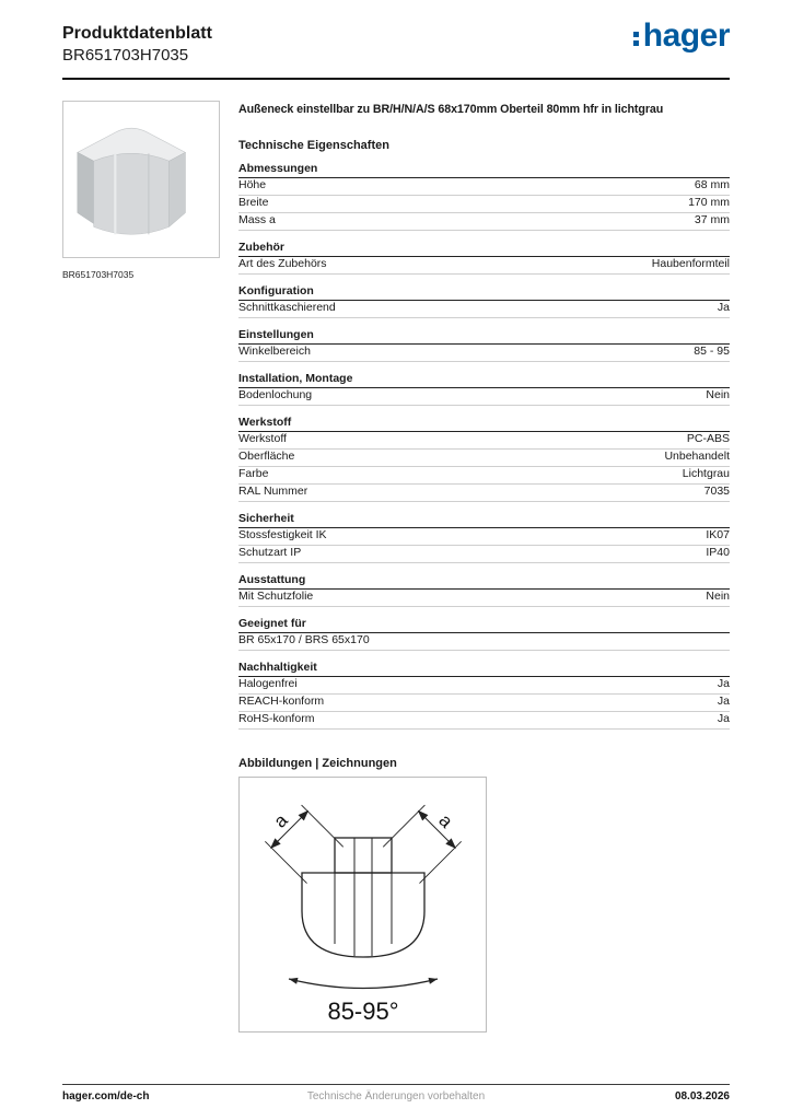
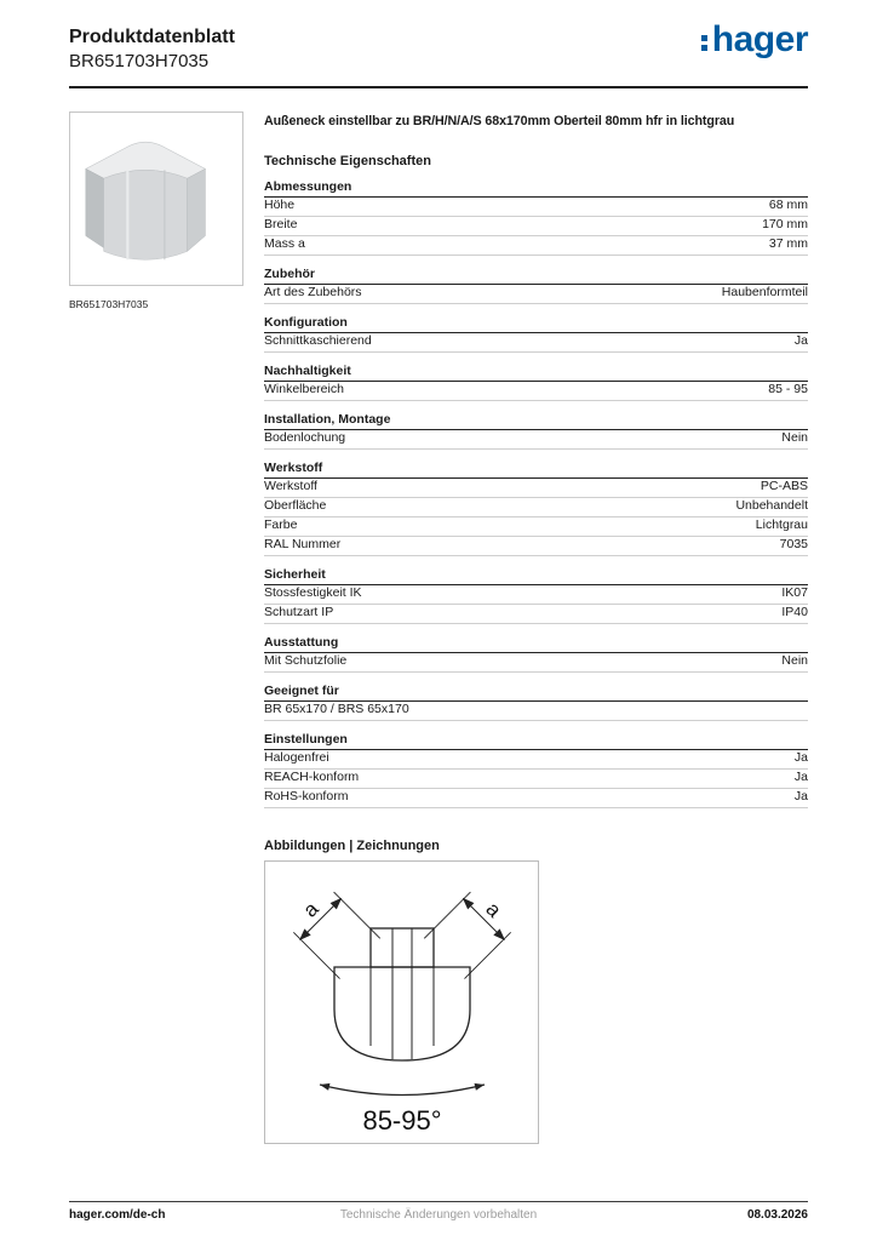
  Produktdatenblatt
  BR651703H7035
  hager
  BR651703H7035
  Außeneck einstellbar zu BR/H/N/A/S 68x170mm Oberteil 80mm hfr in lichtgrau
  Technische Eigenschaften
  Abmessungen
  Höhe
  68 mm
  Breite
  170 mm
  Mass a
  37 mm
  Zubehör
  Art des Zubehörs
  Haubenformteil
  Konfiguration
  Schnittkaschierend
  Ja
- Einstellungen
+ Nachhaltigkeit
  Winkelbereich
  85 - 95
  Installation, Montage
  Bodenlochung
  Nein
  Werkstoff
  Werkstoff
  PC-ABS
  Oberfläche
  Unbehandelt
  Farbe
  Lichtgrau
  RAL Nummer
  7035
  Sicherheit
  Stossfestigkeit IK
  IK07
  Schutzart IP
  IP40
  Ausstattung
  Mit Schutzfolie
  Nein
  Geeignet für
  BR 65x170 / BRS 65x170
- Nachhaltigkeit
+ Einstellungen
  Halogenfrei
  Ja
  REACH-konform
  Ja
  RoHS-konform
  Ja
  Abbildungen | Zeichnungen
  85-95°
  hager.com/de-ch
  Technische Änderungen vorbehalten
  08.03.2026
